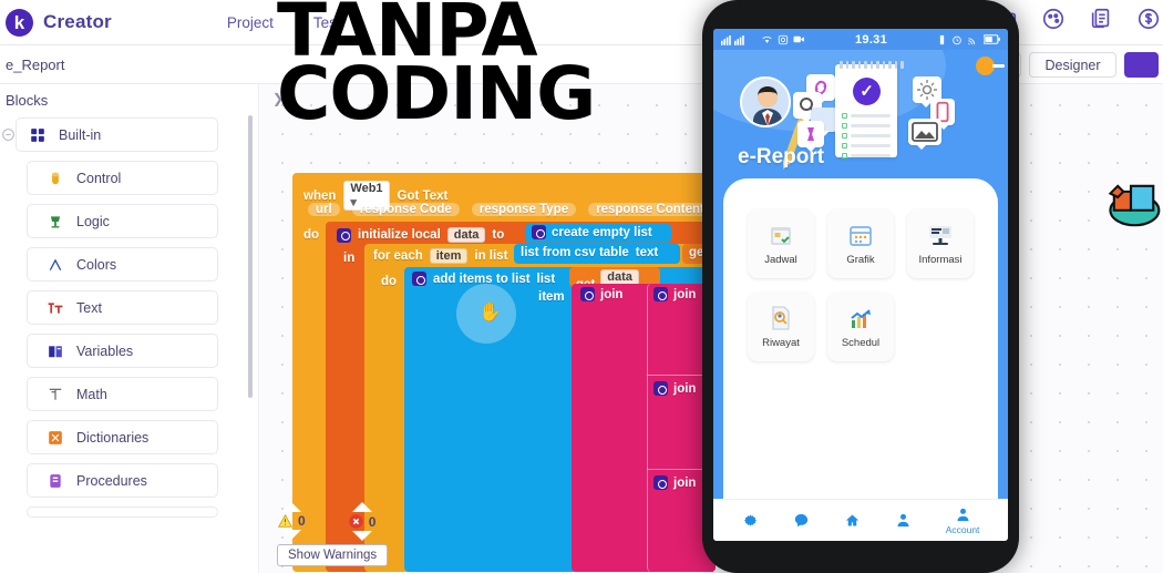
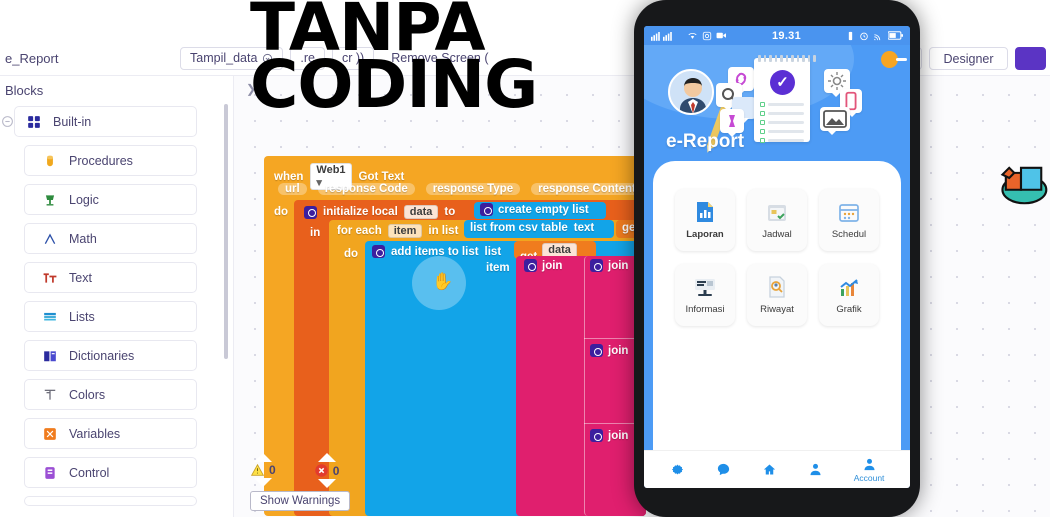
- k
- Creator
- Project
- Test
  e_Report
+ Tampil_data
+ .re
+ cr ))
+ Remove Screen (
  Designer
  Blocks
  Built-in
- Control
+ Procedures
  Logic
- Colors
+ Math
  Text
+ Lists
- Variables
+ Dictionaries
- Math
+ Colors
- Dictionaries
+ Variables
- Procedures
+ Control
  ❯
  when
  Web1 ▾
  Got Text
  url
  response Code
  response Type
  response Conten
  do
  initialize local
  data
  to
  create empty list
  in
  for each
  item
  in list
  list from csv table
  text
  do
  add items to list
  list
  data
  item
  join
  join
  join
  join
  ✋
  0
  0
  Show Warnings
  19.31
  ✓
  e-Report
+ Laporan
  Jadwal
- Grafik
+ Schedul
  Informasi
  Riwayat
- Schedul
+ Grafik
  Account
  TANPA
  CODING
